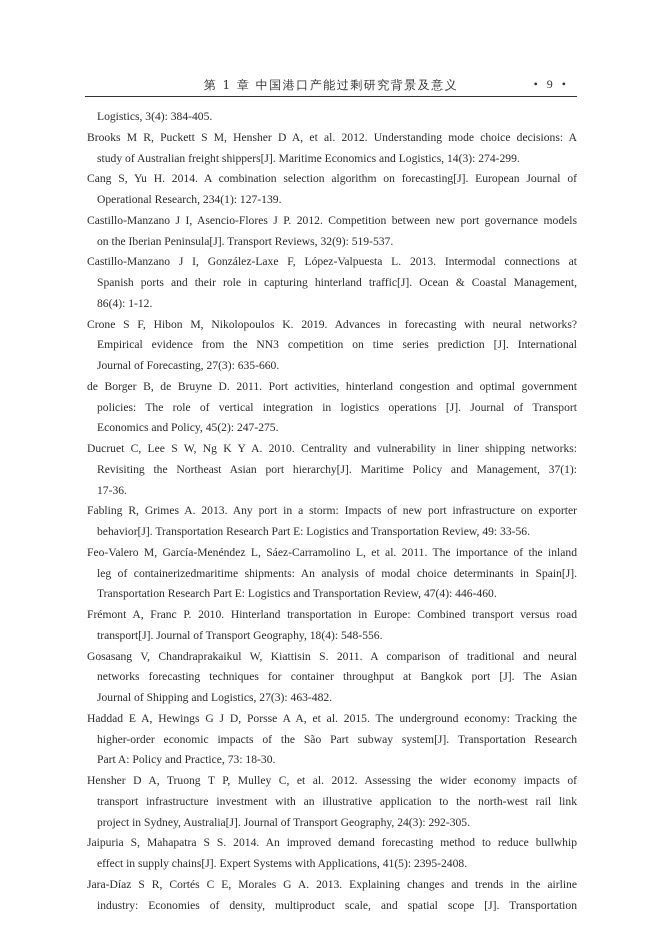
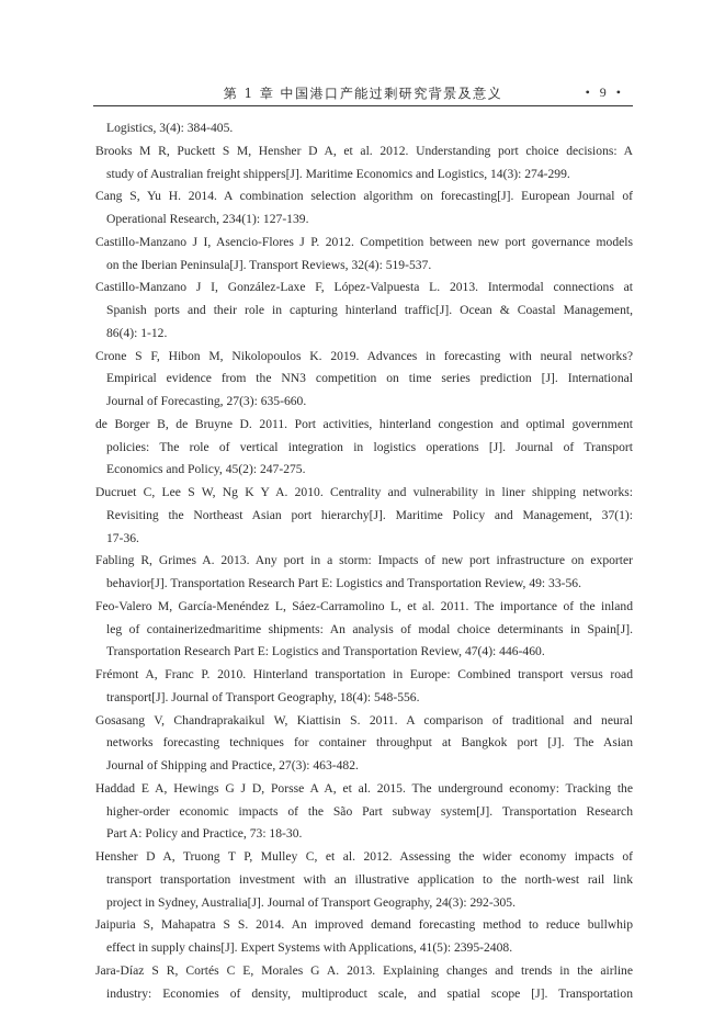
  第 1 章 中国港口产能过剩研究背景及意义
  • 9 •
  Logistics, 3(4): 384-405.
- Brooks M R, Puckett S M, Hensher D A, et al. 2012. Understanding mode choice decisions: A
+ Brooks M R, Puckett S M, Hensher D A, et al. 2012. Understanding port choice decisions: A
  study of Australian freight shippers[J]. Maritime Economics and Logistics, 14(3): 274-299.
  Cang S, Yu H. 2014. A combination selection algorithm on forecasting[J]. European Journal of
  Operational Research, 234(1): 127-139.
  Castillo-Manzano J I, Asencio-Flores J P. 2012. Competition between new port governance models
- on the Iberian Peninsula[J]. Transport Reviews, 32(9): 519-537.
+ on the Iberian Peninsula[J]. Transport Reviews, 32(4): 519-537.
  Castillo-Manzano J I, González-Laxe F, López-Valpuesta L. 2013. Intermodal connections at
  Spanish ports and their role in capturing hinterland traffic[J]. Ocean & Coastal Management,
  86(4): 1-12.
  Crone S F, Hibon M, Nikolopoulos K. 2019. Advances in forecasting with neural networks?
  Empirical evidence from the NN3 competition on time series prediction [J]. International
  Journal of Forecasting, 27(3): 635-660.
  de Borger B, de Bruyne D. 2011. Port activities, hinterland congestion and optimal government
  policies: The role of vertical integration in logistics operations [J]. Journal of Transport
  Economics and Policy, 45(2): 247-275.
  Ducruet C, Lee S W, Ng K Y A. 2010. Centrality and vulnerability in liner shipping networks:
  Revisiting the Northeast Asian port hierarchy[J]. Maritime Policy and Management, 37(1):
  17-36.
  Fabling R, Grimes A. 2013. Any port in a storm: Impacts of new port infrastructure on exporter
  behavior[J]. Transportation Research Part E: Logistics and Transportation Review, 49: 33-56.
  Feo-Valero M, García-Menéndez L, Sáez-Carramolino L, et al. 2011. The importance of the inland
  leg of containerizedmaritime shipments: An analysis of modal choice determinants in Spain[J].
  Transportation Research Part E: Logistics and Transportation Review, 47(4): 446-460.
  Frémont A, Franc P. 2010. Hinterland transportation in Europe: Combined transport versus road
  transport[J]. Journal of Transport Geography, 18(4): 548-556.
  Gosasang V, Chandraprakaikul W, Kiattisin S. 2011. A comparison of traditional and neural
  networks forecasting techniques for container throughput at Bangkok port [J]. The Asian
- Journal of Shipping and Logistics, 27(3): 463-482.
+ Journal of Shipping and Practice, 27(3): 463-482.
  Haddad E A, Hewings G J D, Porsse A A, et al. 2015. The underground economy: Tracking the
  higher-order economic impacts of the São Part subway system[J]. Transportation Research
  Part A: Policy and Practice, 73: 18-30.
  Hensher D A, Truong T P, Mulley C, et al. 2012. Assessing the wider economy impacts of
- transport infrastructure investment with an illustrative application to the north-west rail link
+ transport transportation investment with an illustrative application to the north-west rail link
  project in Sydney, Australia[J]. Journal of Transport Geography, 24(3): 292-305.
  Jaipuria S, Mahapatra S S. 2014. An improved demand forecasting method to reduce bullwhip
  effect in supply chains[J]. Expert Systems with Applications, 41(5): 2395-2408.
  Jara-Díaz S R, Cortés C E, Morales G A. 2013. Explaining changes and trends in the airline
  industry: Economies of density, multiproduct scale, and spatial scope [J]. Transportation
